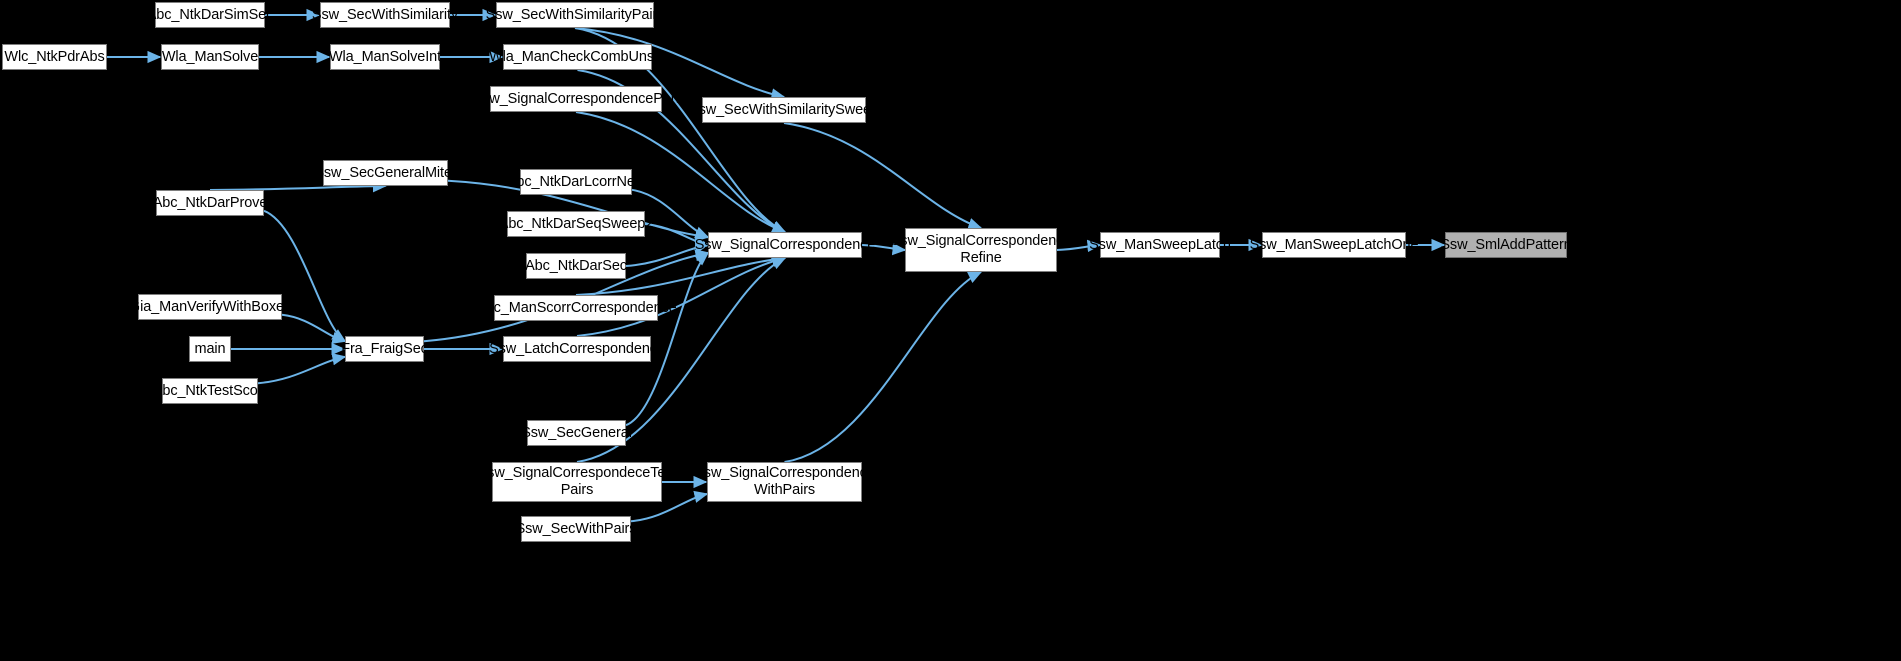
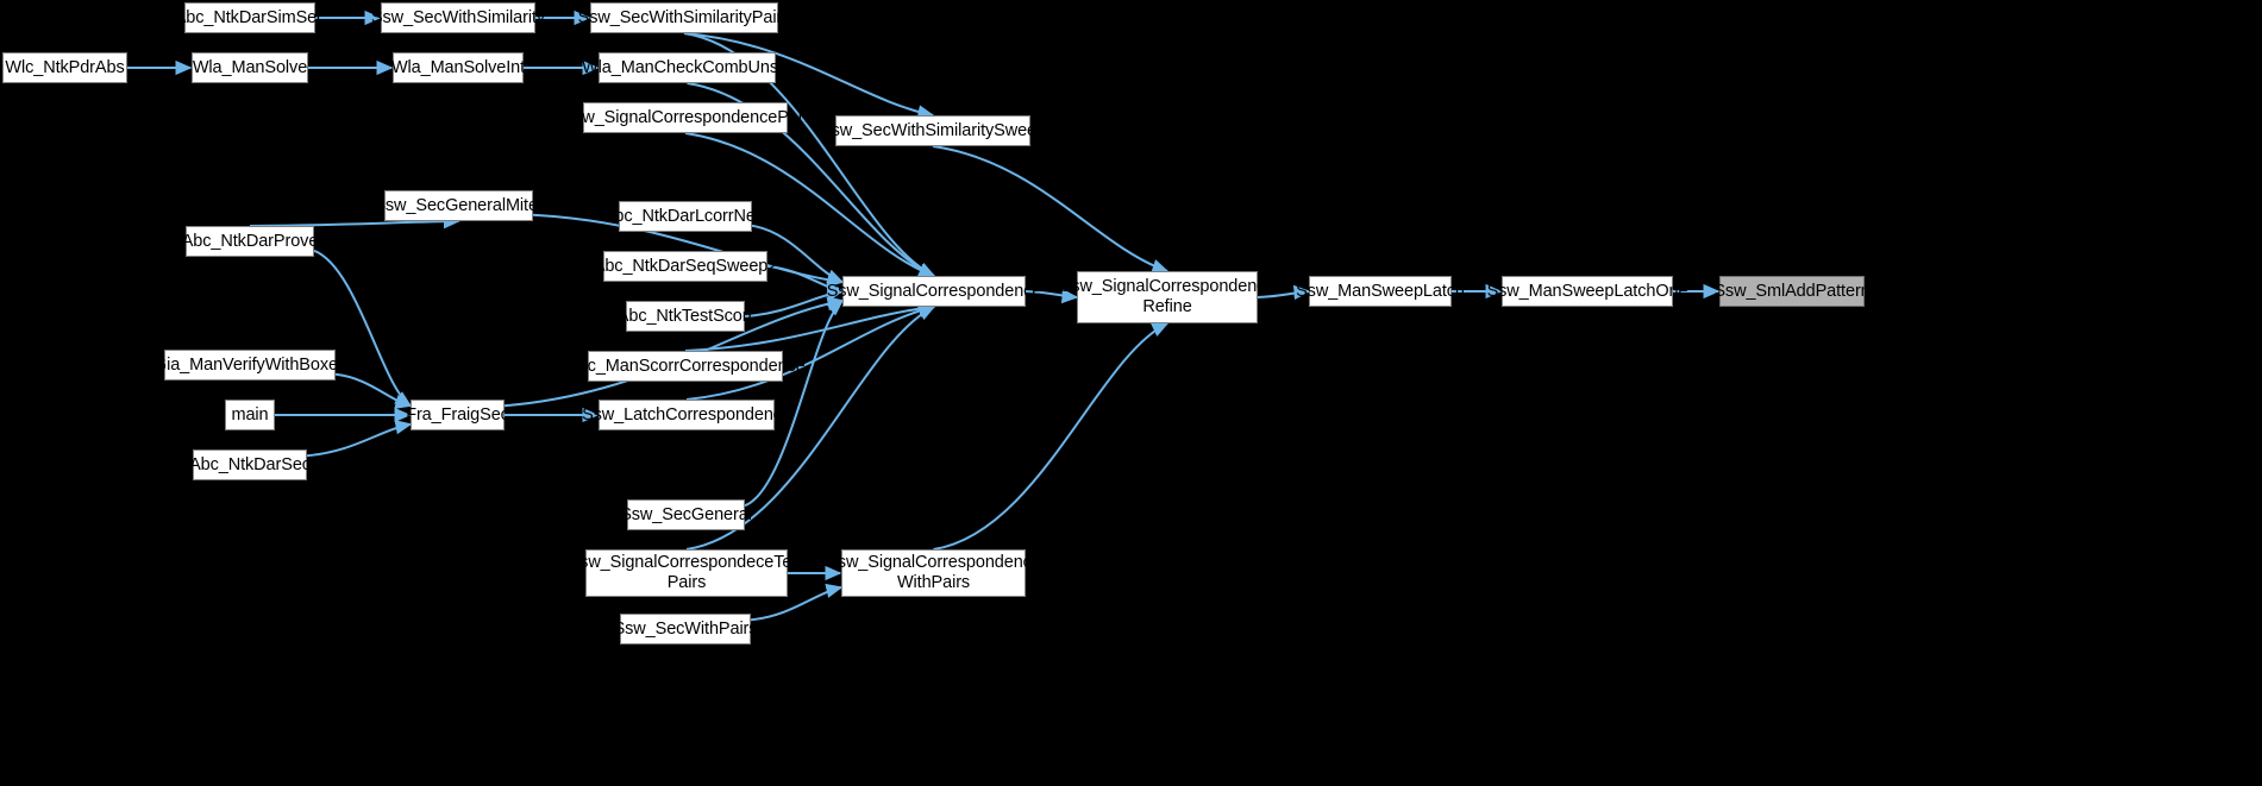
  Wlc_NtkPdrAbs
  Abc_NtkDarSimSec
  Wla_ManSolve
  Abc_NtkDarProve
  Gia_ManVerifyWithBoxes
  main
- Abc_NtkTestScorr
+ Abc_NtkDarSec
  Ssw_SecWithSimilarity
  Wla_ManSolveInt
  Ssw_SecGeneralMiter
  Fra_FraigSec
  Ssw_SecWithSimilarityPairs
  Wla_ManCheckCombUnsat
  Ssw_SignalCorrespondencePart
  Abc_NtkDarLcorrNew
  Abc_NtkDarSeqSweep2
- Abc_NtkDarSec
+ Abc_NtkTestScorr
  Cec_ManScorrCorrespondence
  Ssw_LatchCorrespondence
  Ssw_SecGeneral
  Ssw_SignalCorrespondeceTest
  Pairs
  Ssw_SecWithPairs
  Ssw_SecWithSimilaritySweep
  Ssw_SignalCorrespondence
  Ssw_SignalCorrespondence
  WithPairs
  Ssw_SignalCorrespondence
  Refine
  Ssw_ManSweepLatch
  Ssw_ManSweepLatchOne
  Ssw_SmlAddPattern
